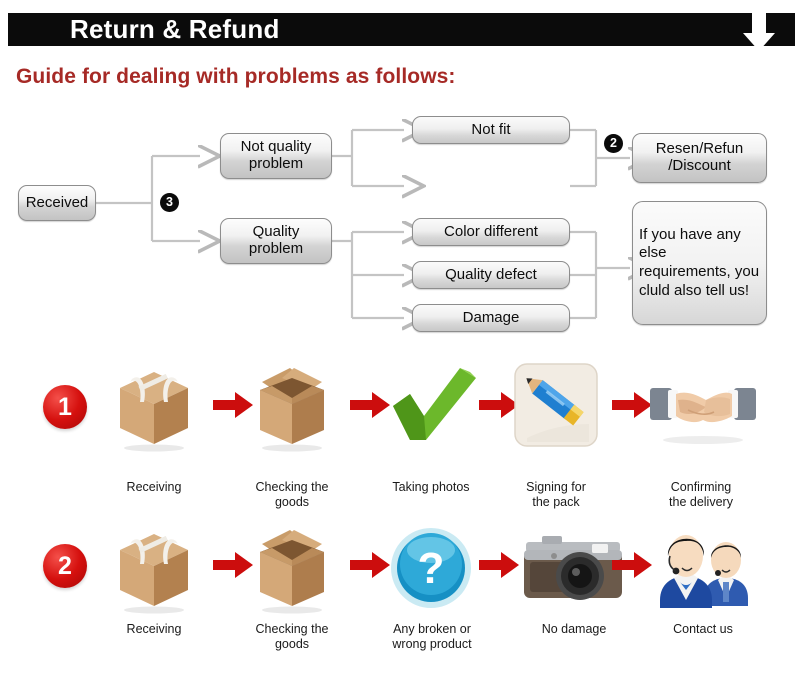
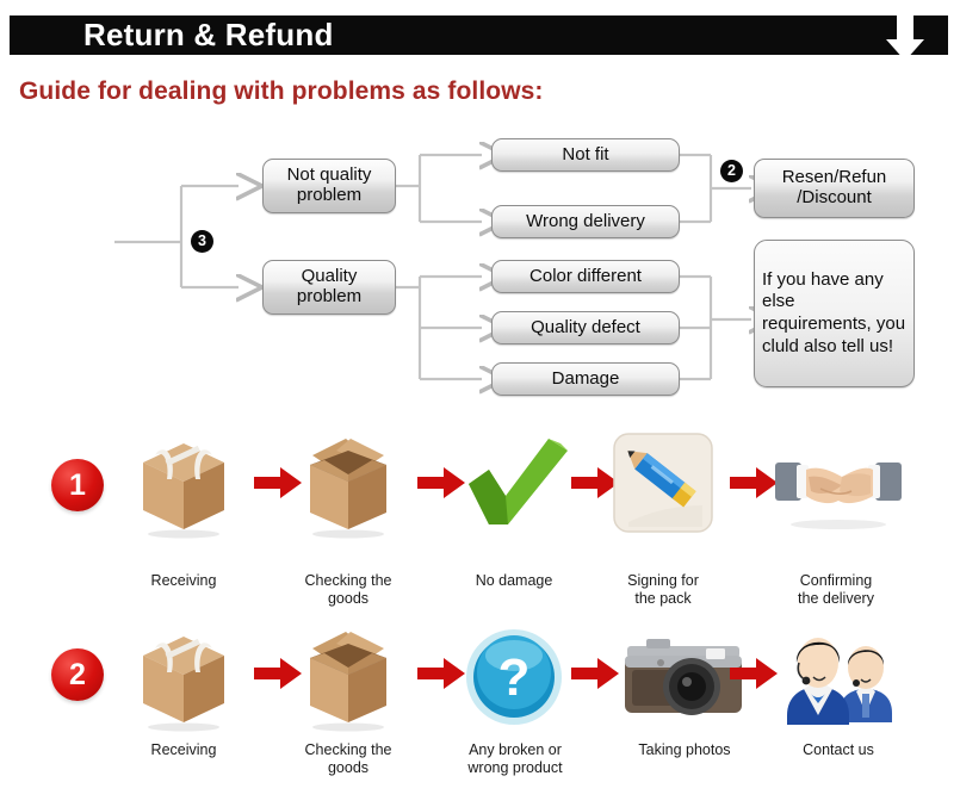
  Return & Refund
  Guide for dealing with problems as follows:
- Received
  Not quality
  problem
  Quality
  problem
  Not fit
+ Wrong delivery
  Color different
  Quality defect
  Damage
  Resen/Refun
  /Discount
  If you have any else requirements, you cluld also tell us!
  3
  2
  1
  Receiving
  Checking the
  goods
- Taking photos
+ No damage
  Signing for
  the pack
  Confirming
  the delivery
  2
  Receiving
  Checking the
  goods
  ?
  Any broken or
  wrong product
- No damage
+ Taking photos
  Contact us
